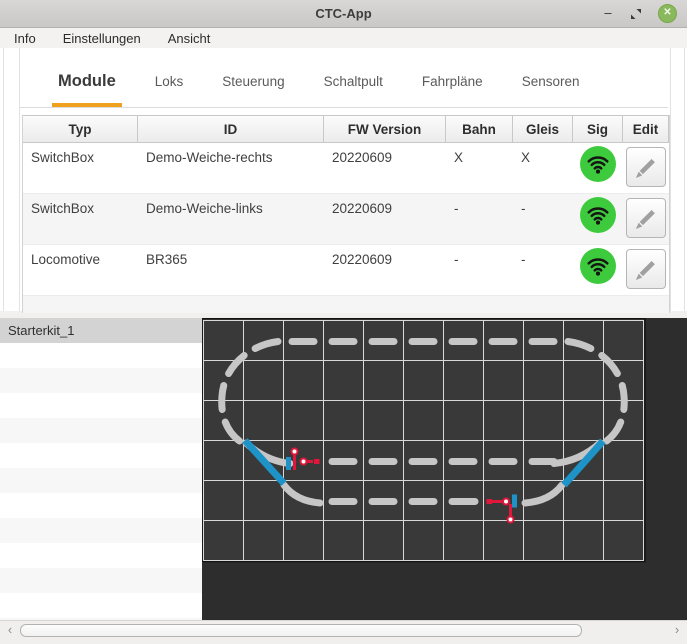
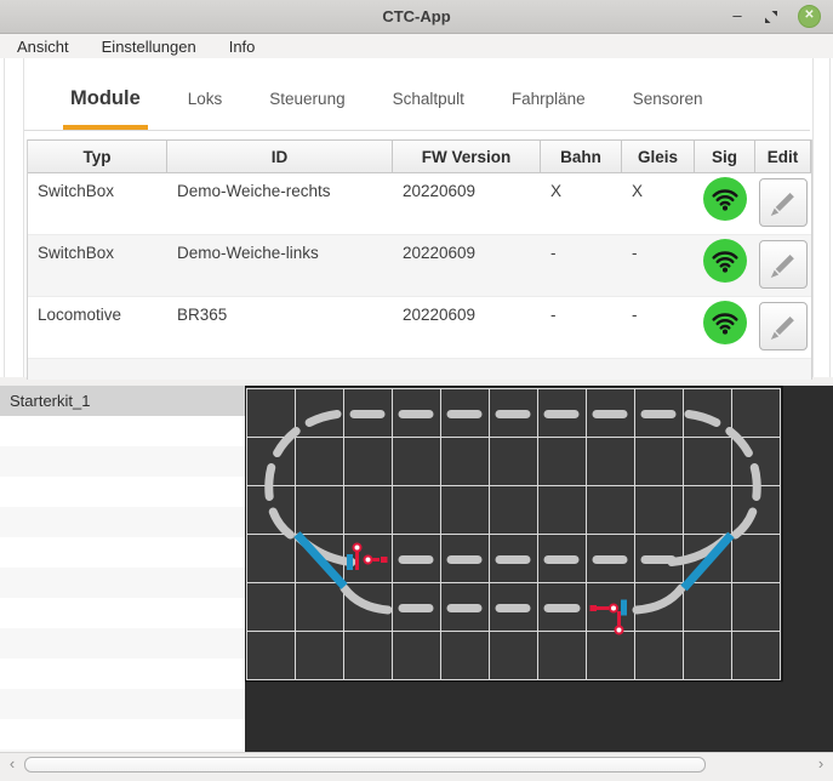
  CTC-App
  –
  ✕
- Info
+ Ansicht
  Einstellungen
- Ansicht
+ Info
  Module
  Loks
  Steuerung
  Schaltpult
  Fahrpläne
  Sensoren
  Typ
  ID
  FW Version
  Bahn
  Gleis
  Sig
  Edit
  SwitchBox
  Demo-Weiche-rechts
  20220609
  X
  X
  SwitchBox
  Demo-Weiche-links
  20220609
  -
  -
  Locomotive
  BR365
  20220609
  -
  -
  Starterkit_1
  ‹
  ›
